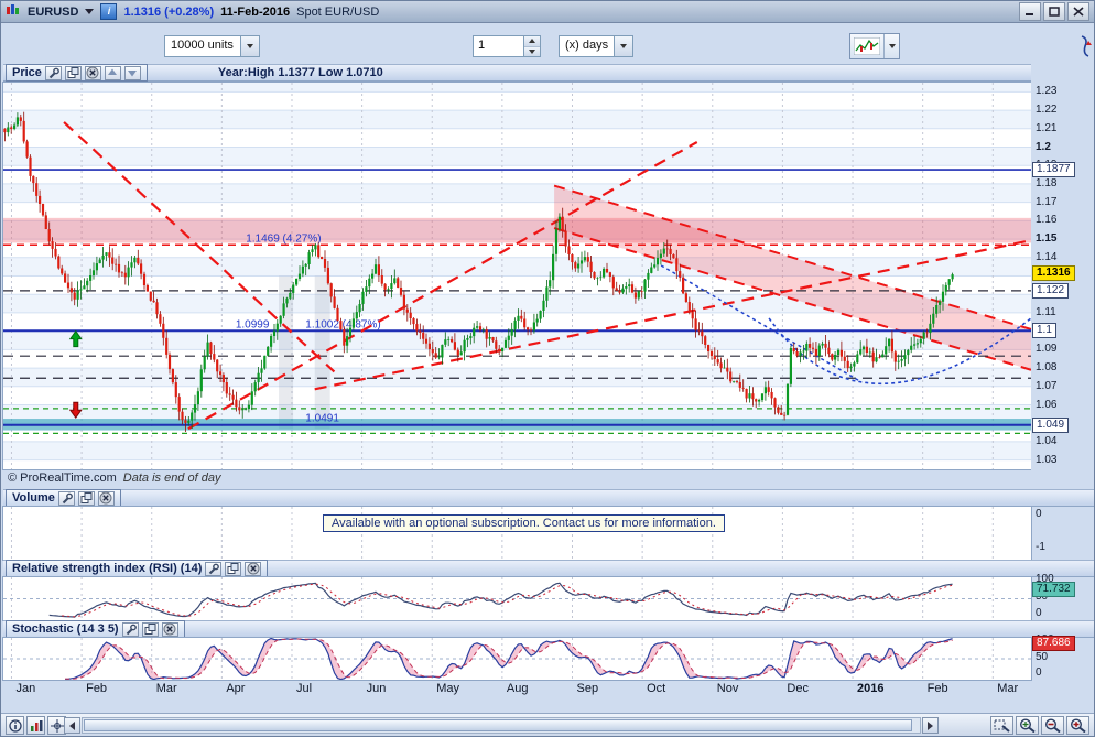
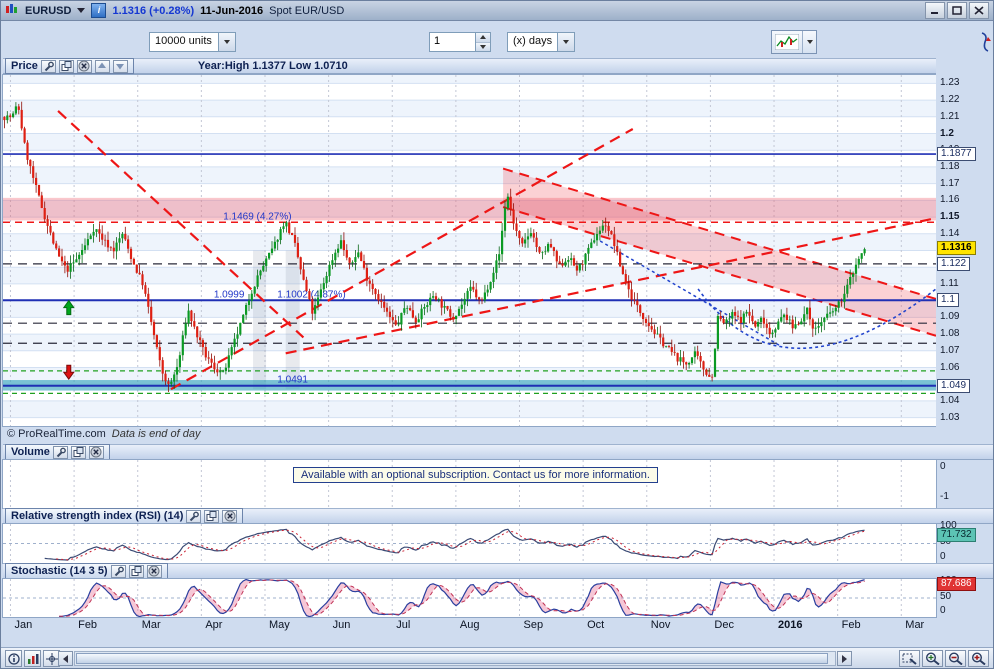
  EURUSD
  i
  1.1316 (+0.28%)
- 11-Feb-2016
+ 11-Jun-2016
  Spot EUR/USD
  10000 units
  1
  (x) days
  Price
  Year:High 1.1377 Low 1.0710
  1.1469 (4.27%)
  1.0999
  1.1002 (487%)
  1.0491
  1.03
  1.04
  1.06
  1.07
  1.08
  1.09
  1.11
  1.14
  1.15
  1.16
  1.17
  1.18
  1.2
  1.21
  1.22
  1.23
  © ProRealTime.com Data is end of day
  Volume
  Available with an optional subscription. Contact us for more information.
  0
  -1
  Relative strength index (RSI) (14)
  100
  0
  Stochastic (14 3 5)
  50
  0
  Jan
  Feb
  Mar
  Apr
- Jul
+ May
  Jun
- May
+ Jul
  Aug
  Sep
  Oct
  Nov
  Dec
  2016
  Feb
  Mar
  1.1877
  1.122
  1.1
  1.049
  1.1316
  71.732
  87.686
